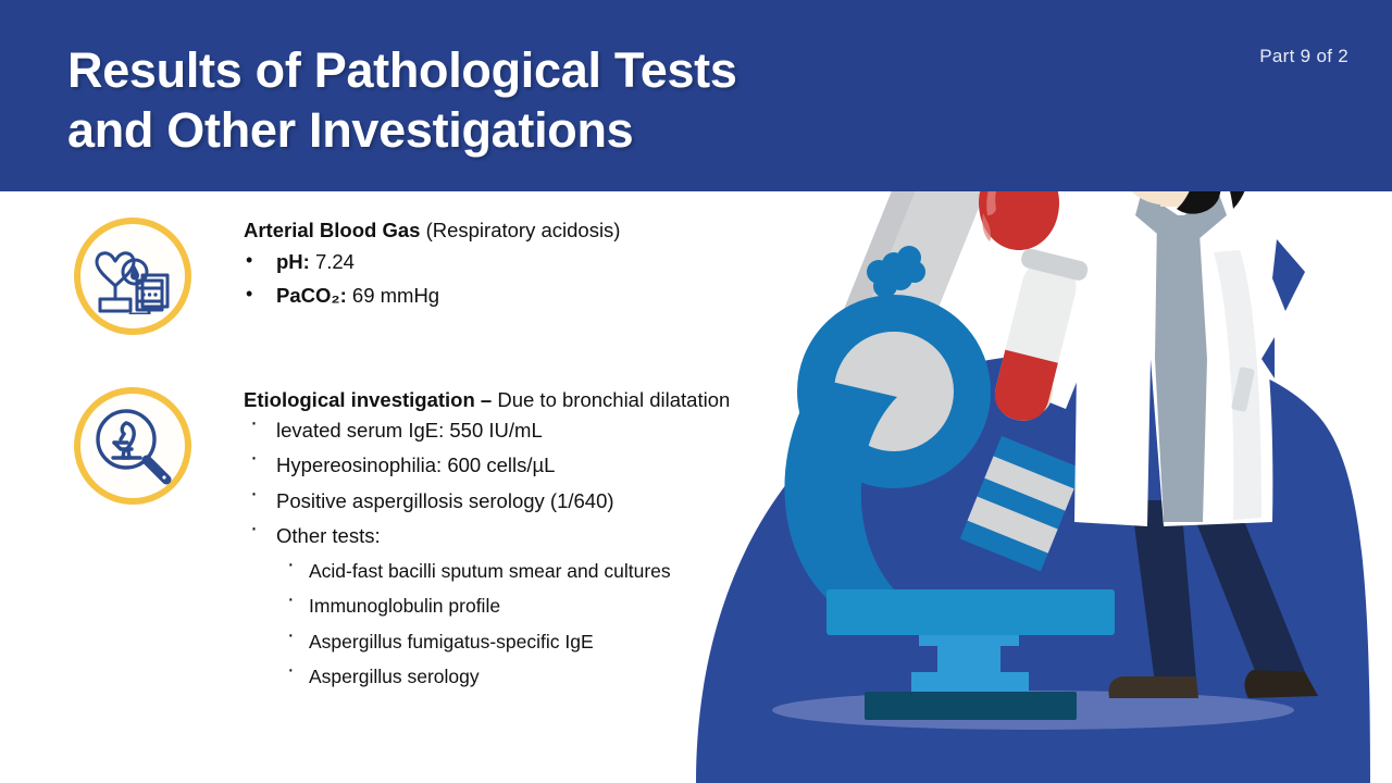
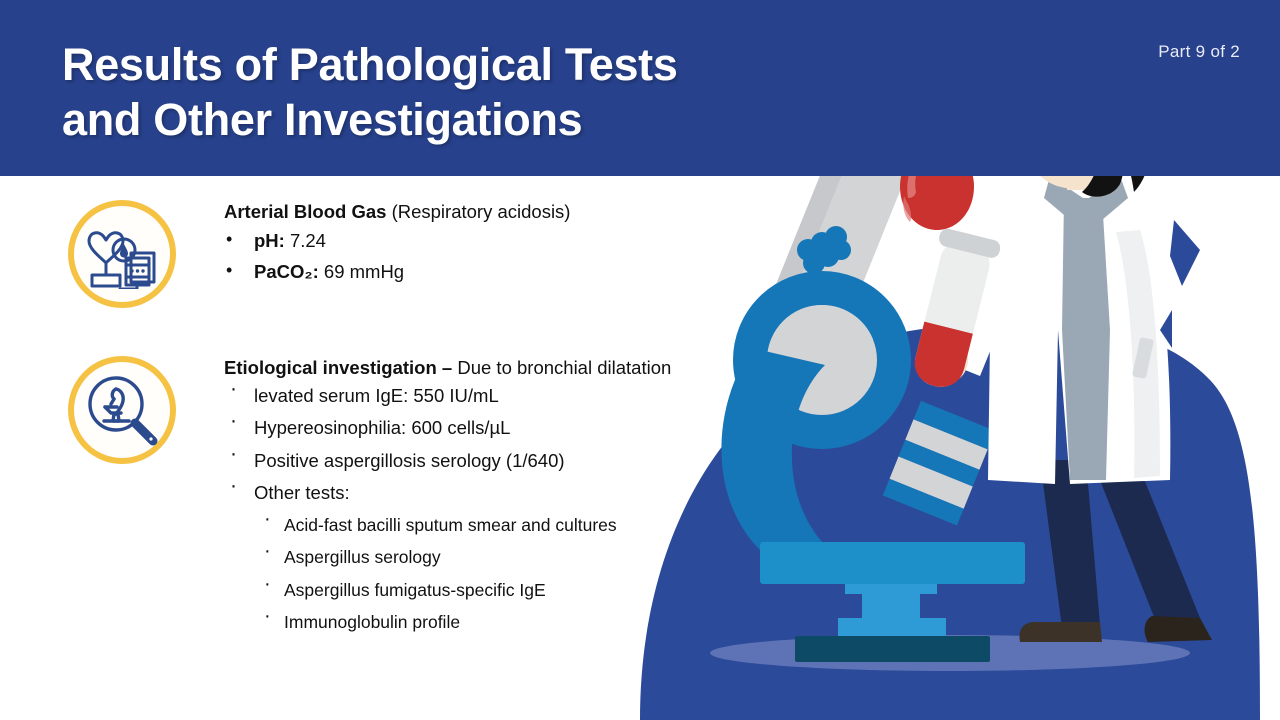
  Results of Pathological Tests
  and Other Investigations
  Part 9 of 2
  Arterial Blood Gas (Respiratory acidosis)
  pH: 7.24
  PaCO₂: 69 mmHg
  Etiological investigation – Due to bronchial dilatation
  levated serum IgE: 550 IU/mL
  Hypereosinophilia: 600 cells/µL
  Positive aspergillosis serology (1/640)
  Other tests:
  Acid-fast bacilli sputum smear and cultures
- Immunoglobulin profile
+ Aspergillus serology
  Aspergillus fumigatus-specific IgE
- Aspergillus serology
+ Immunoglobulin profile
